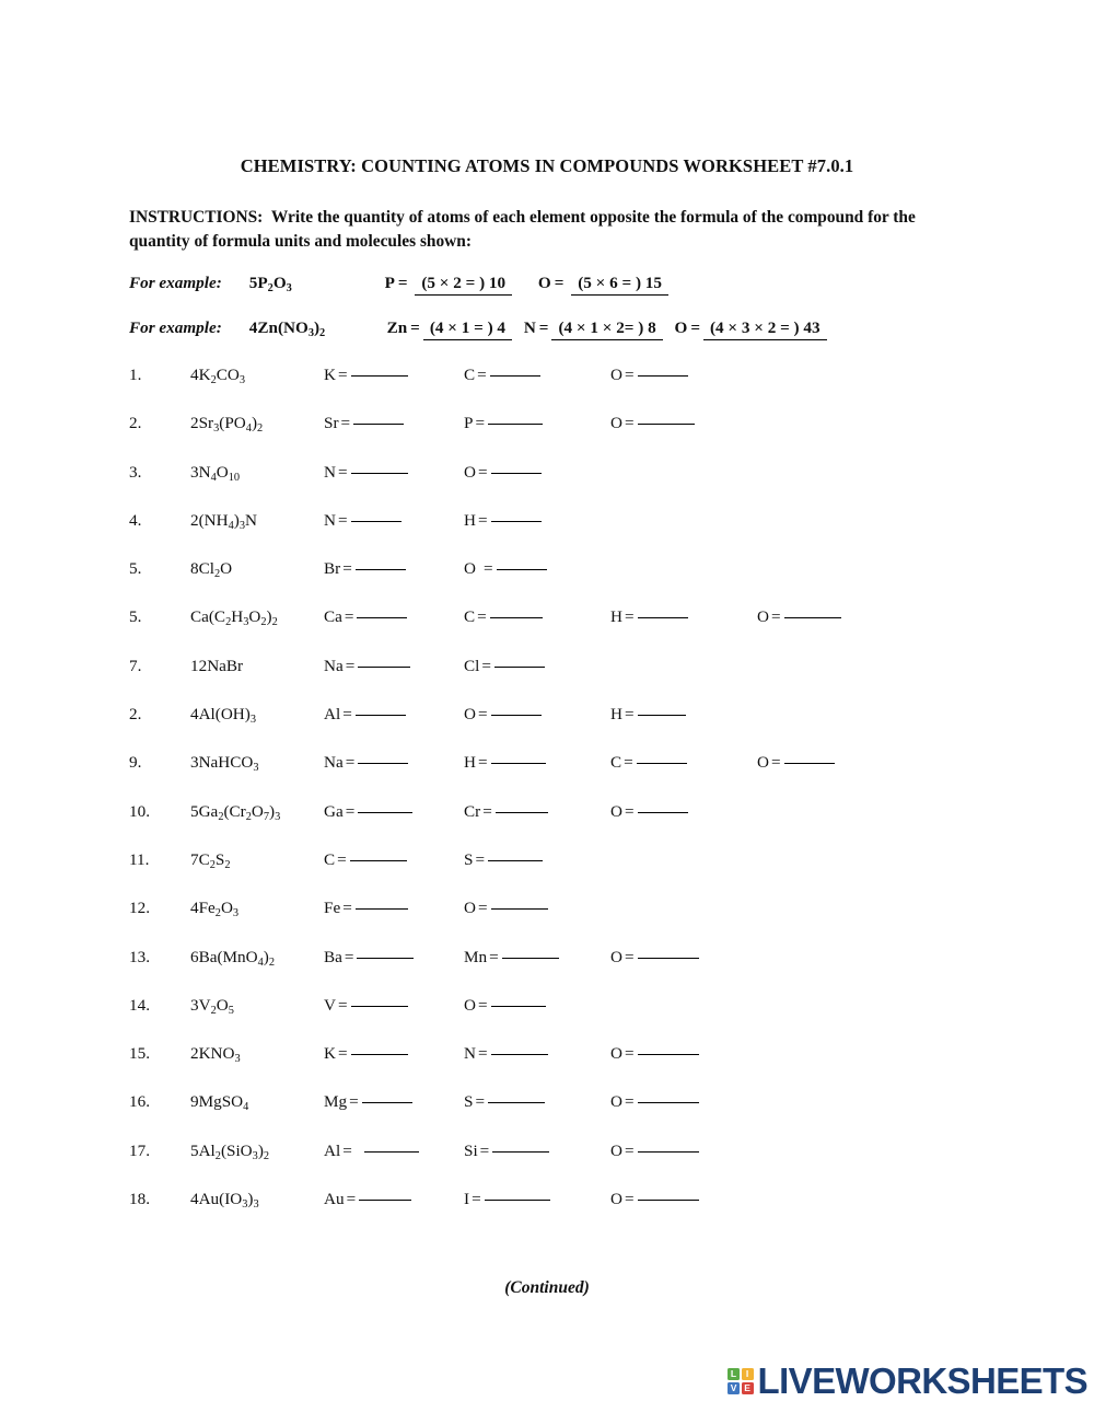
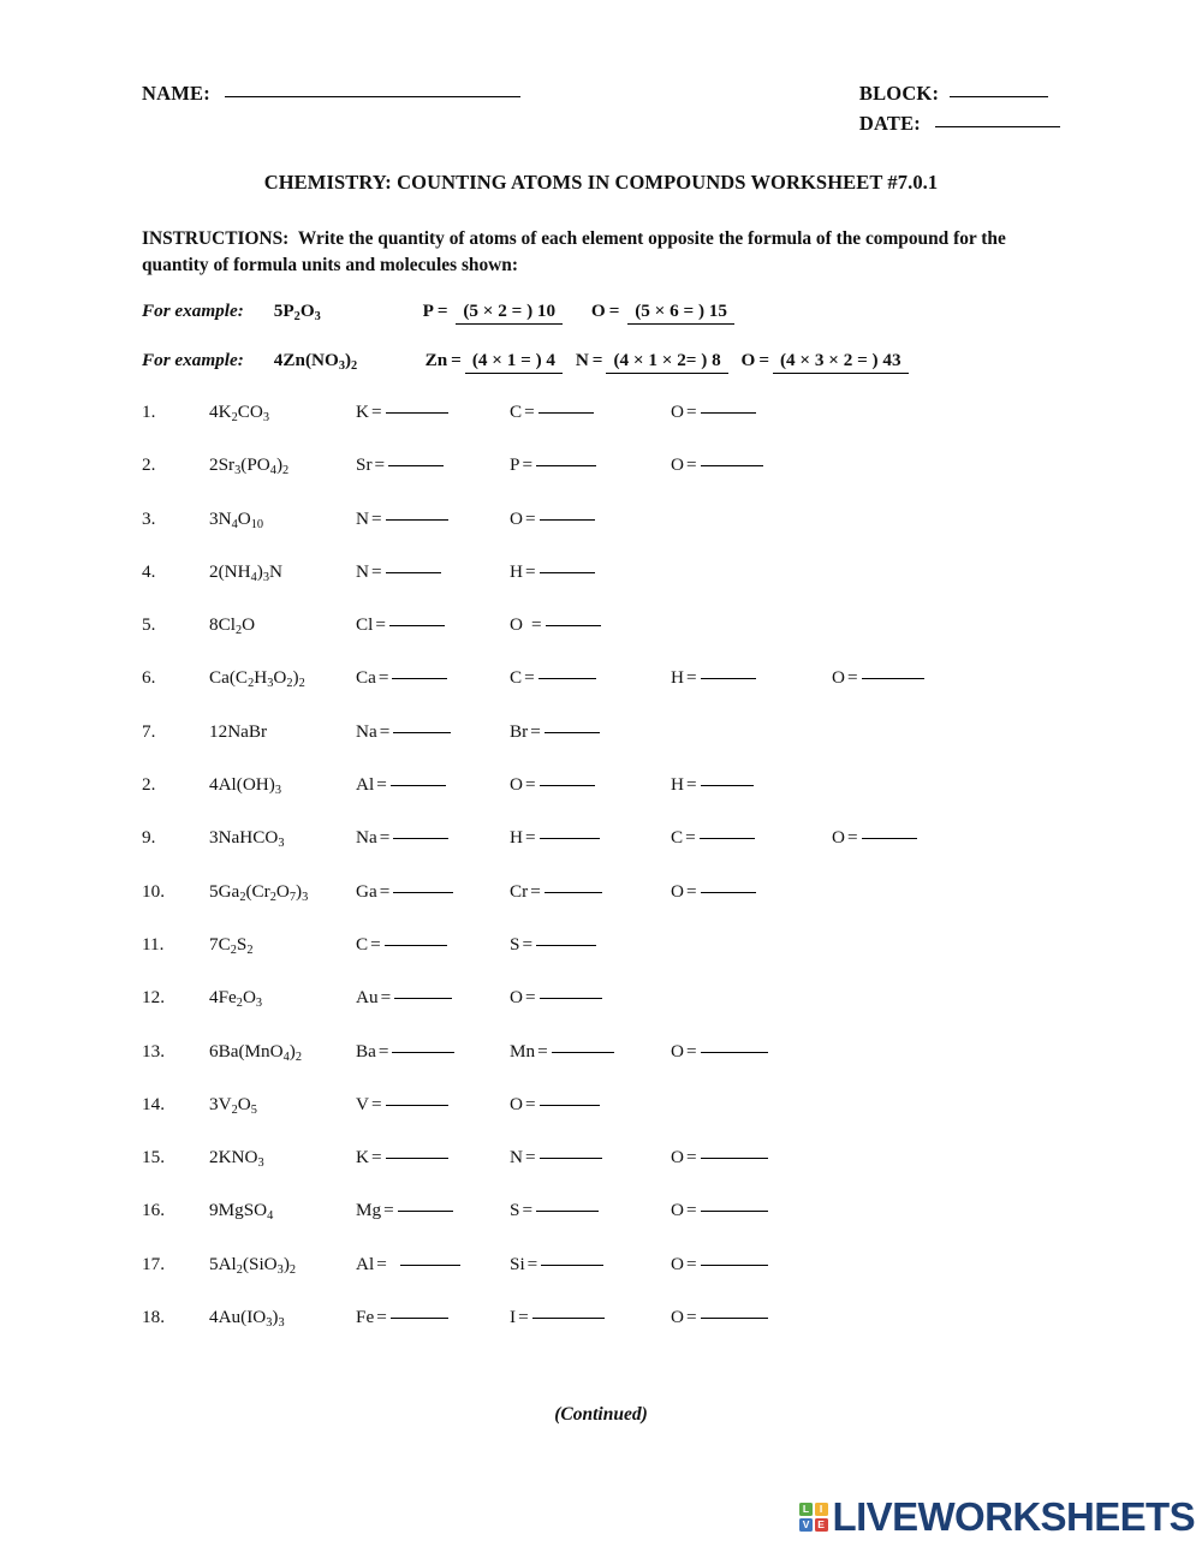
+ NAME:
+ BLOCK:
+ DATE:
  CHEMISTRY: COUNTING ATOMS IN COMPOUNDS WORKSHEET #7.0.1
  INSTRUCTIONS: Write the quantity of atoms of each element opposite the formula of the compound for the quantity of formula units and molecules shown:
  For example: 5P2O3 P = (5 × 2 = ) 10 O = (5 × 6 = ) 15
  For example: 4Zn(NO3)2 Zn = (4 × 1 = ) 4 N = (4 × 1 × 2= ) 8 O = (4 × 3 × 2 = ) 43
  1. 4K2CO3 K= C= O=
  2. 2Sr3(PO4)2 Sr= P= O=
  3. 3N4O10 N= O=
  4. 2(NH4)3N N= H=
- 5. 8Cl2O Br= O =
+ 5. 8Cl2O Cl= O =
- 5. Ca(C2H3O2)2 Ca= C= H= O=
+ 6. Ca(C2H3O2)2 Ca= C= H= O=
- 7. 12NaBr Na= Cl=
+ 7. 12NaBr Na= Br=
  2. 4Al(OH)3 Al= O= H=
  9. 3NaHCO3 Na= H= C= O=
  10. 5Ga2(Cr2O7)3 Ga= Cr= O=
  11. 7C2S2 C= S=
- 12. 4Fe2O3 Fe= O=
+ 12. 4Fe2O3 Au= O=
  13. 6Ba(MnO4)2 Ba= Mn= O=
  14. 3V2O5 V= O=
  15. 2KNO3 K= N= O=
  16. 9MgSO4 Mg= S= O=
  17. 5Al2(SiO3)2 Al= Si= O=
- 18. 4Au(IO3)3 Au= I= O=
+ 18. 4Au(IO3)3 Fe= I= O=
  (Continued)
  L
  I
  V
  E
  LIVEWORKSHEETS
